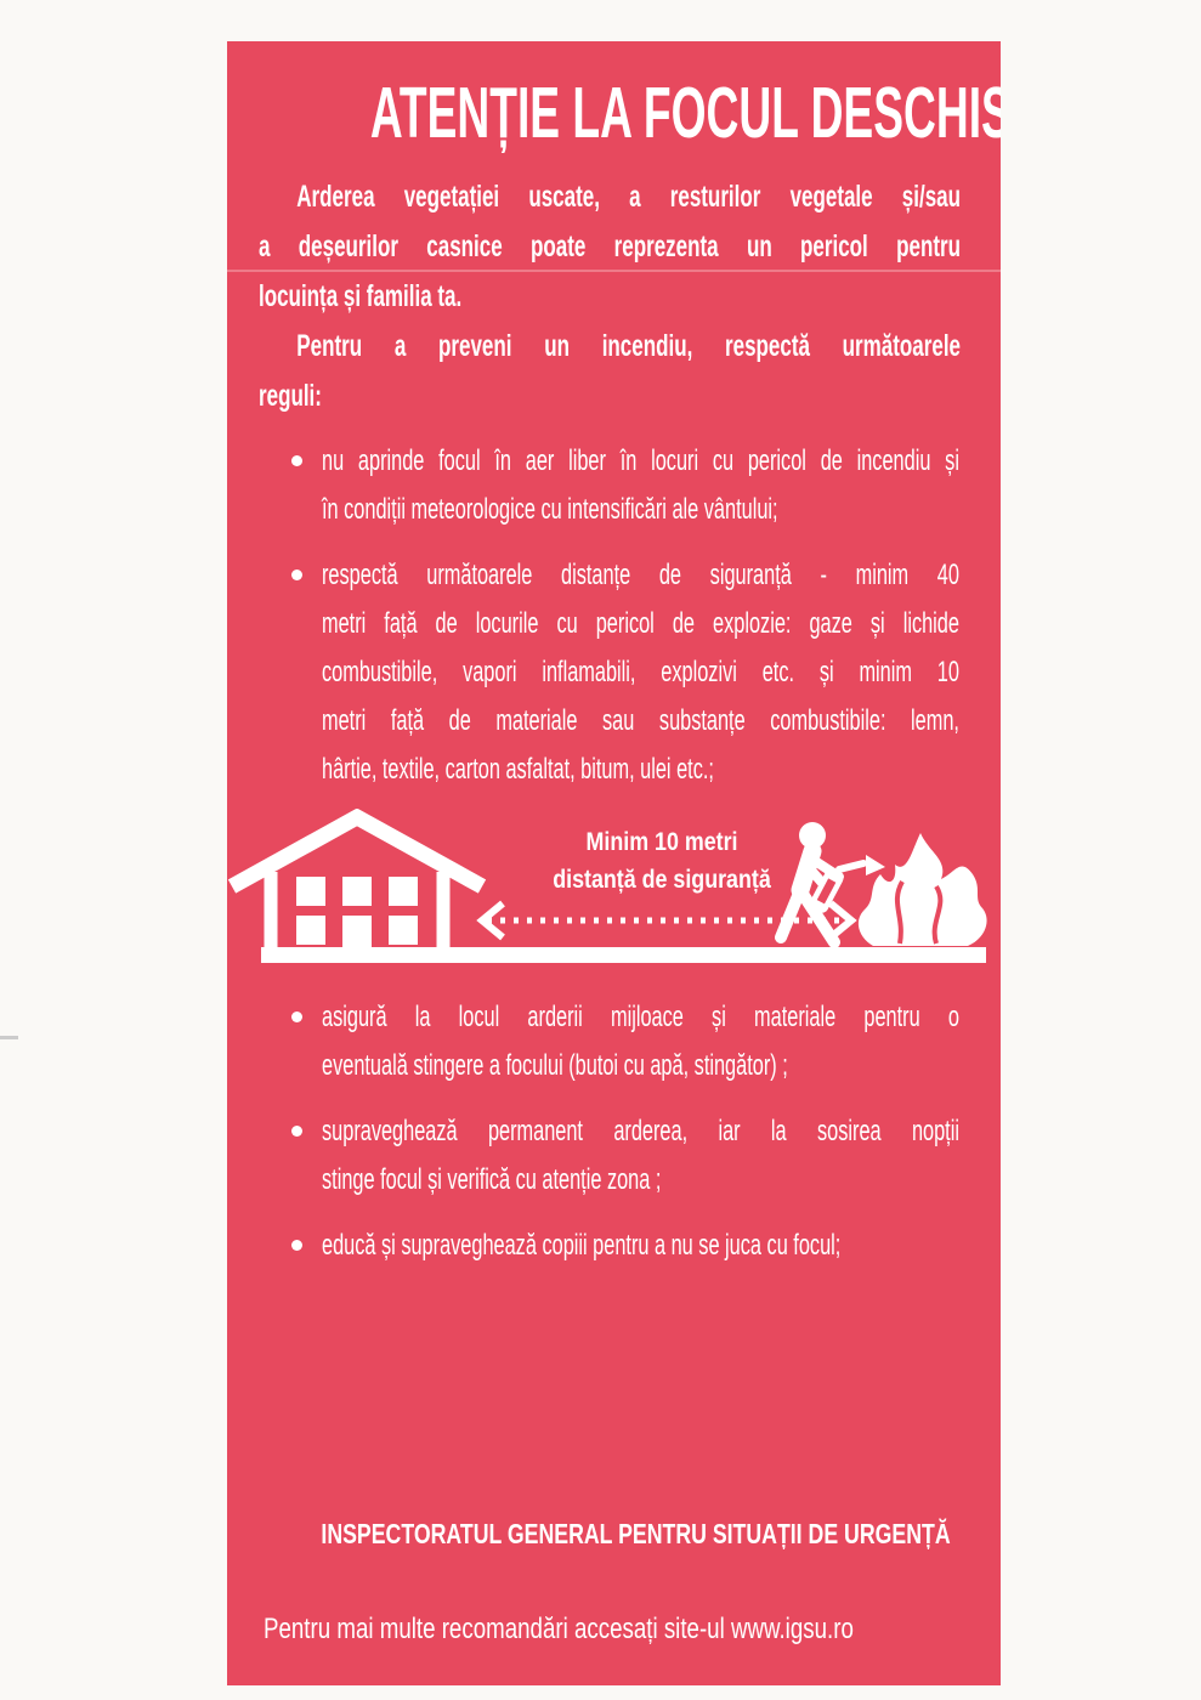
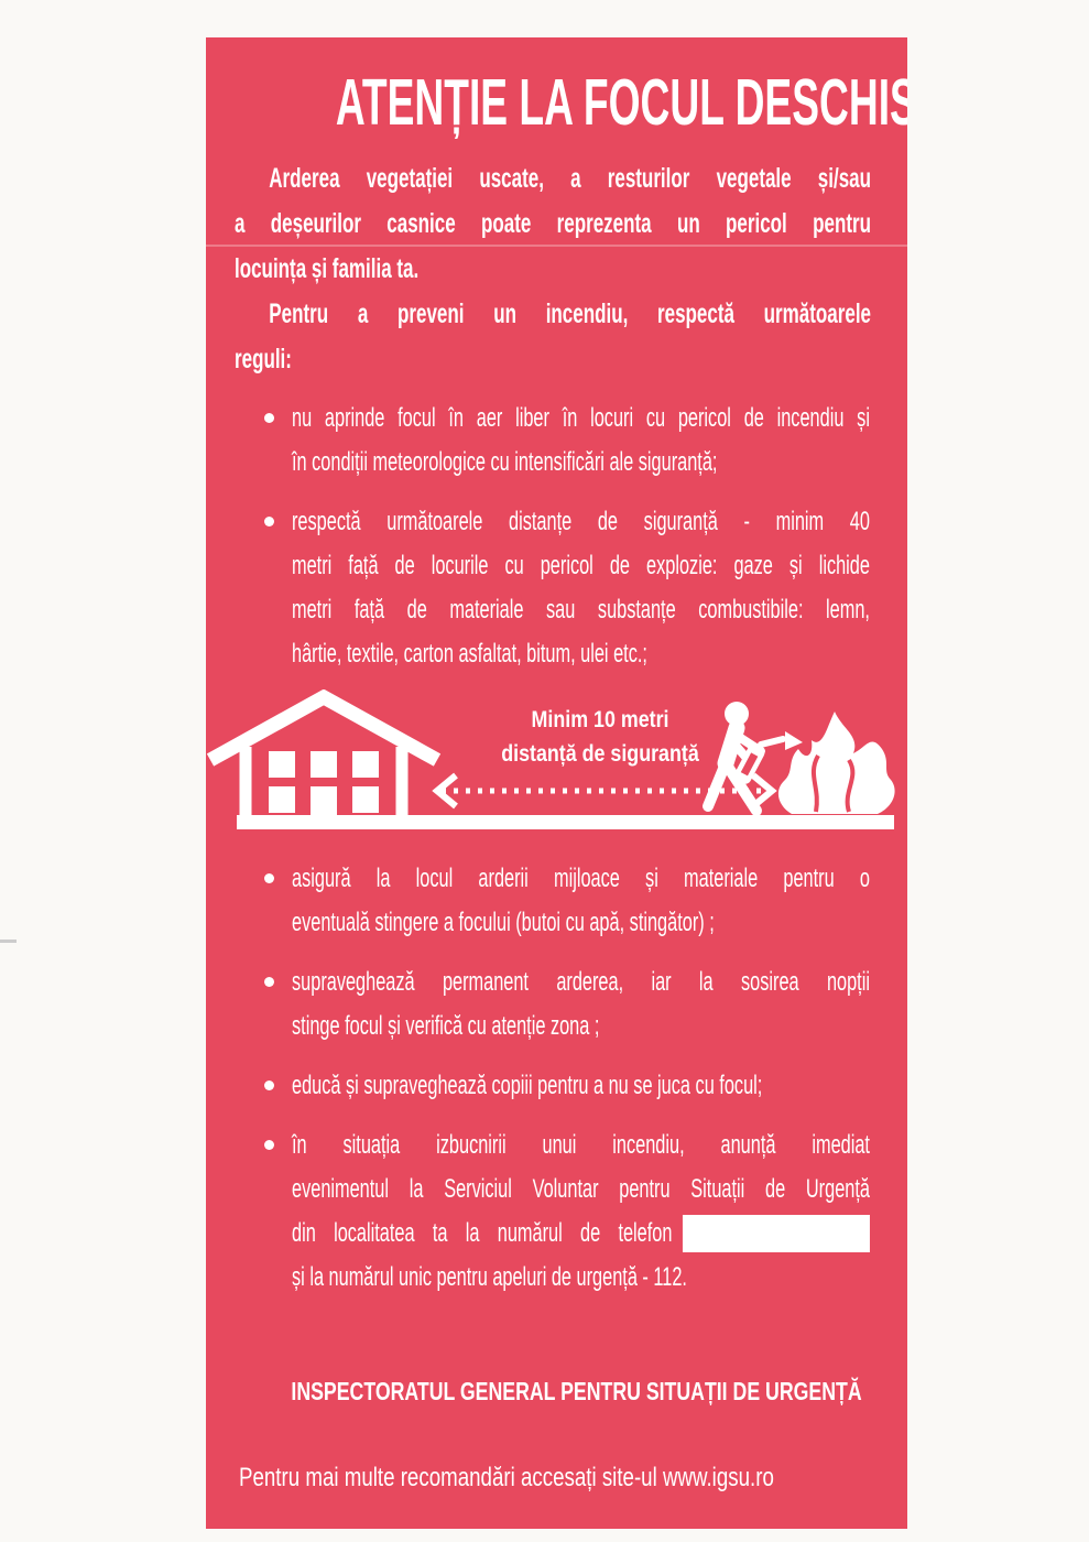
  ATENȚIE LA FOCUL DESCHIS
  Arderea vegetației uscate, a resturilor vegetale și/sau
  a deșeurilor casnice poate reprezenta un pericol pentru
  locuința și familia ta.
  Pentru a preveni un incendiu, respectă următoarele
  reguli:
  nu aprinde focul în aer liber în locuri cu pericol de incendiu și
- în condiții meteorologice cu intensificări ale vântului;
+ în condiții meteorologice cu intensificări ale siguranță;
  respectă următoarele distanțe de siguranță - minim 40
  metri față de locurile cu pericol de explozie: gaze și lichide
- combustibile, vapori inflamabili, explozivi etc. și minim 10
  metri față de materiale sau substanțe combustibile: lemn,
  hârtie, textile, carton asfaltat, bitum, ulei etc.;
  Minim 10 metri
  distanță de siguranță
  asigură la locul arderii mijloace și materiale pentru o
  eventuală stingere a focului (butoi cu apă, stingător) ;
  supraveghează permanent arderea, iar la sosirea nopții
  stinge focul și verifică cu atenție zona ;
  educă și supraveghează copiii pentru a nu se juca cu focul;
+ în situația izbucnirii unui incendiu, anunță imediat
+ evenimentul la Serviciul Voluntar pentru Situații de Urgență
+ din localitatea ta la numărul de telefon
+ și la numărul unic pentru apeluri de urgență - 112.
  INSPECTORATUL GENERAL PENTRU SITUAȚII DE URGENȚĂ
  Pentru mai multe recomandări accesați site-ul www.igsu.ro
